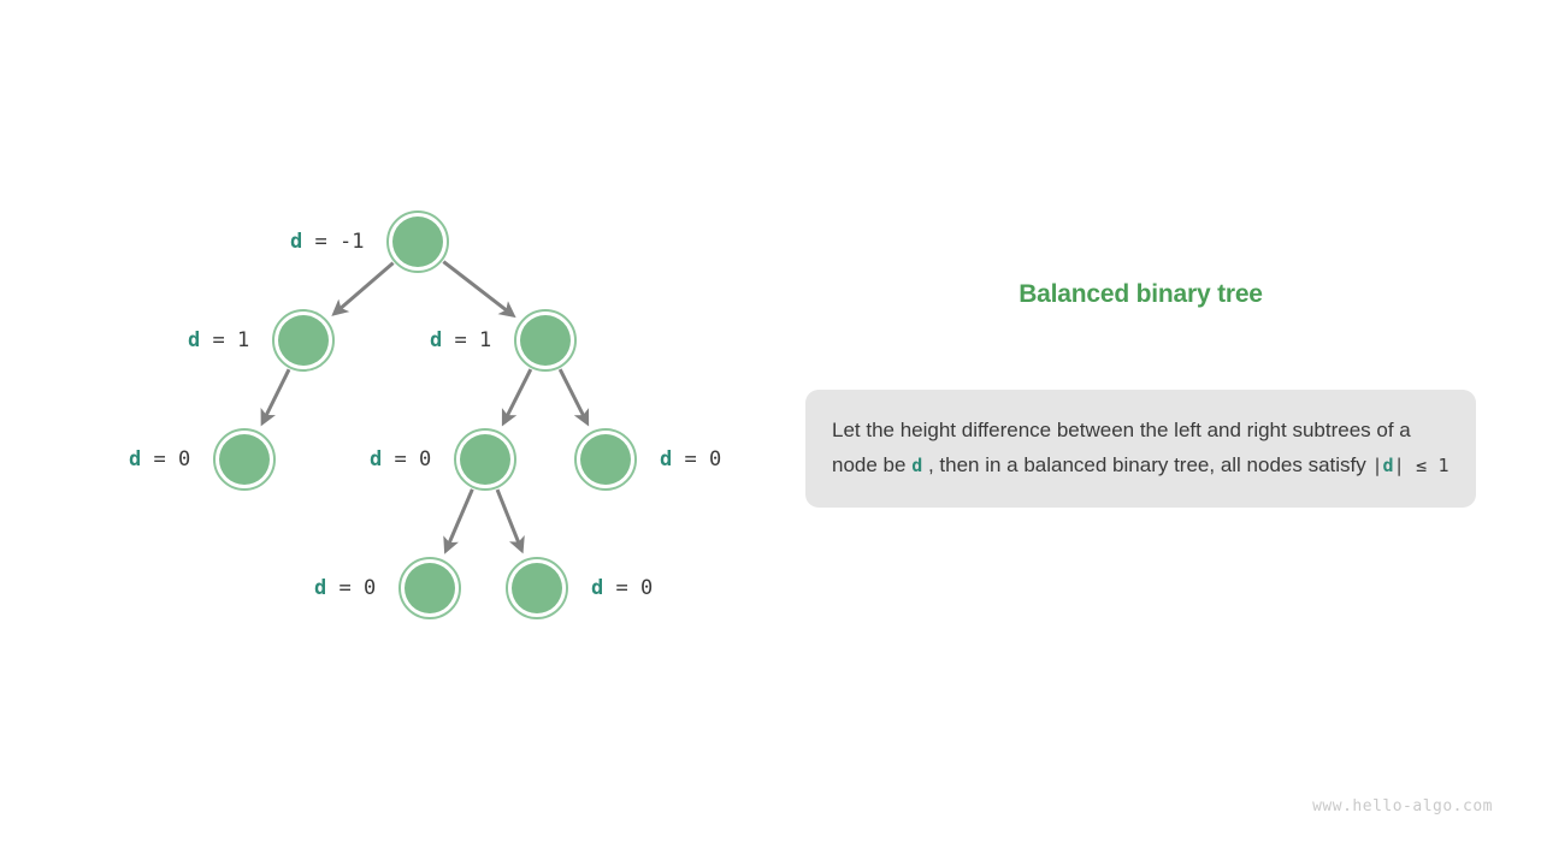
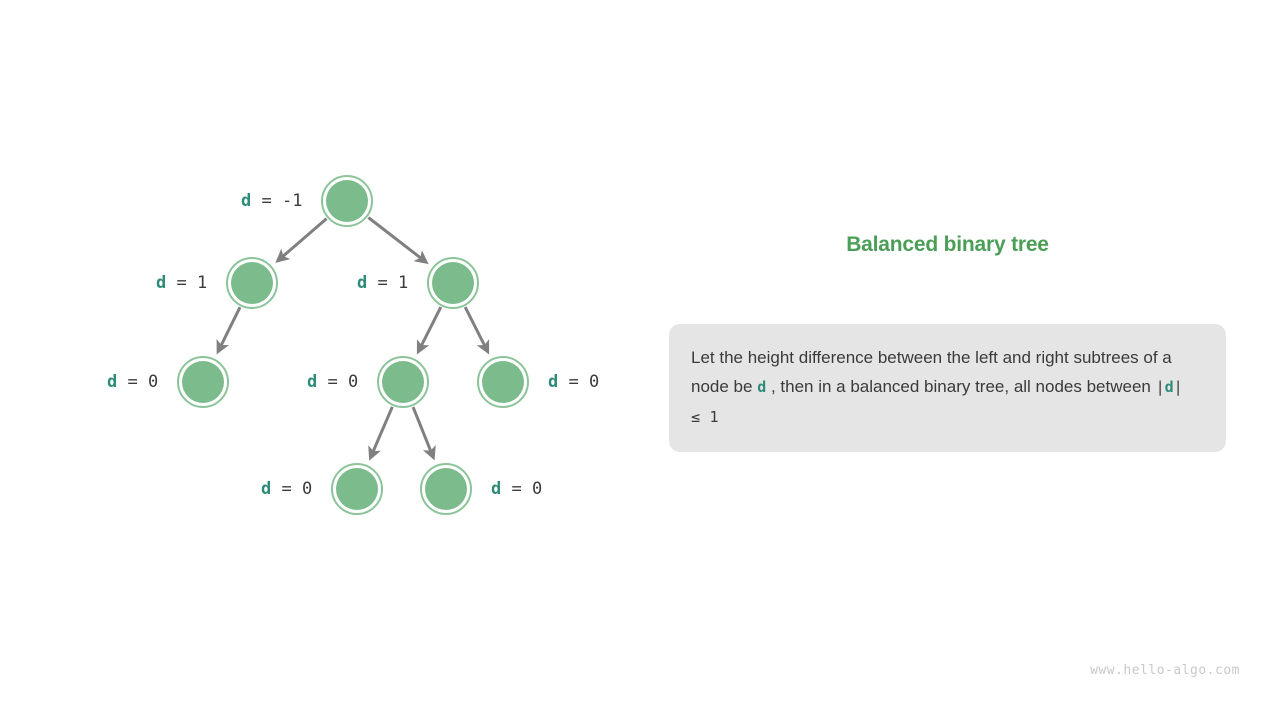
  d = -1
  d = 1
  d = 1
  d = 0
  d = 0
  d = 0
  d = 0
  d = 0
  Balanced binary tree
- Let the height difference between the left and right subtrees of a node be d , then in a balanced binary tree, all nodes satisfy |d| ≤ 1
+ Let the height difference between the left and right subtrees of a node be d , then in a balanced binary tree, all nodes between |d| ≤ 1
  www.hello-algo.com
